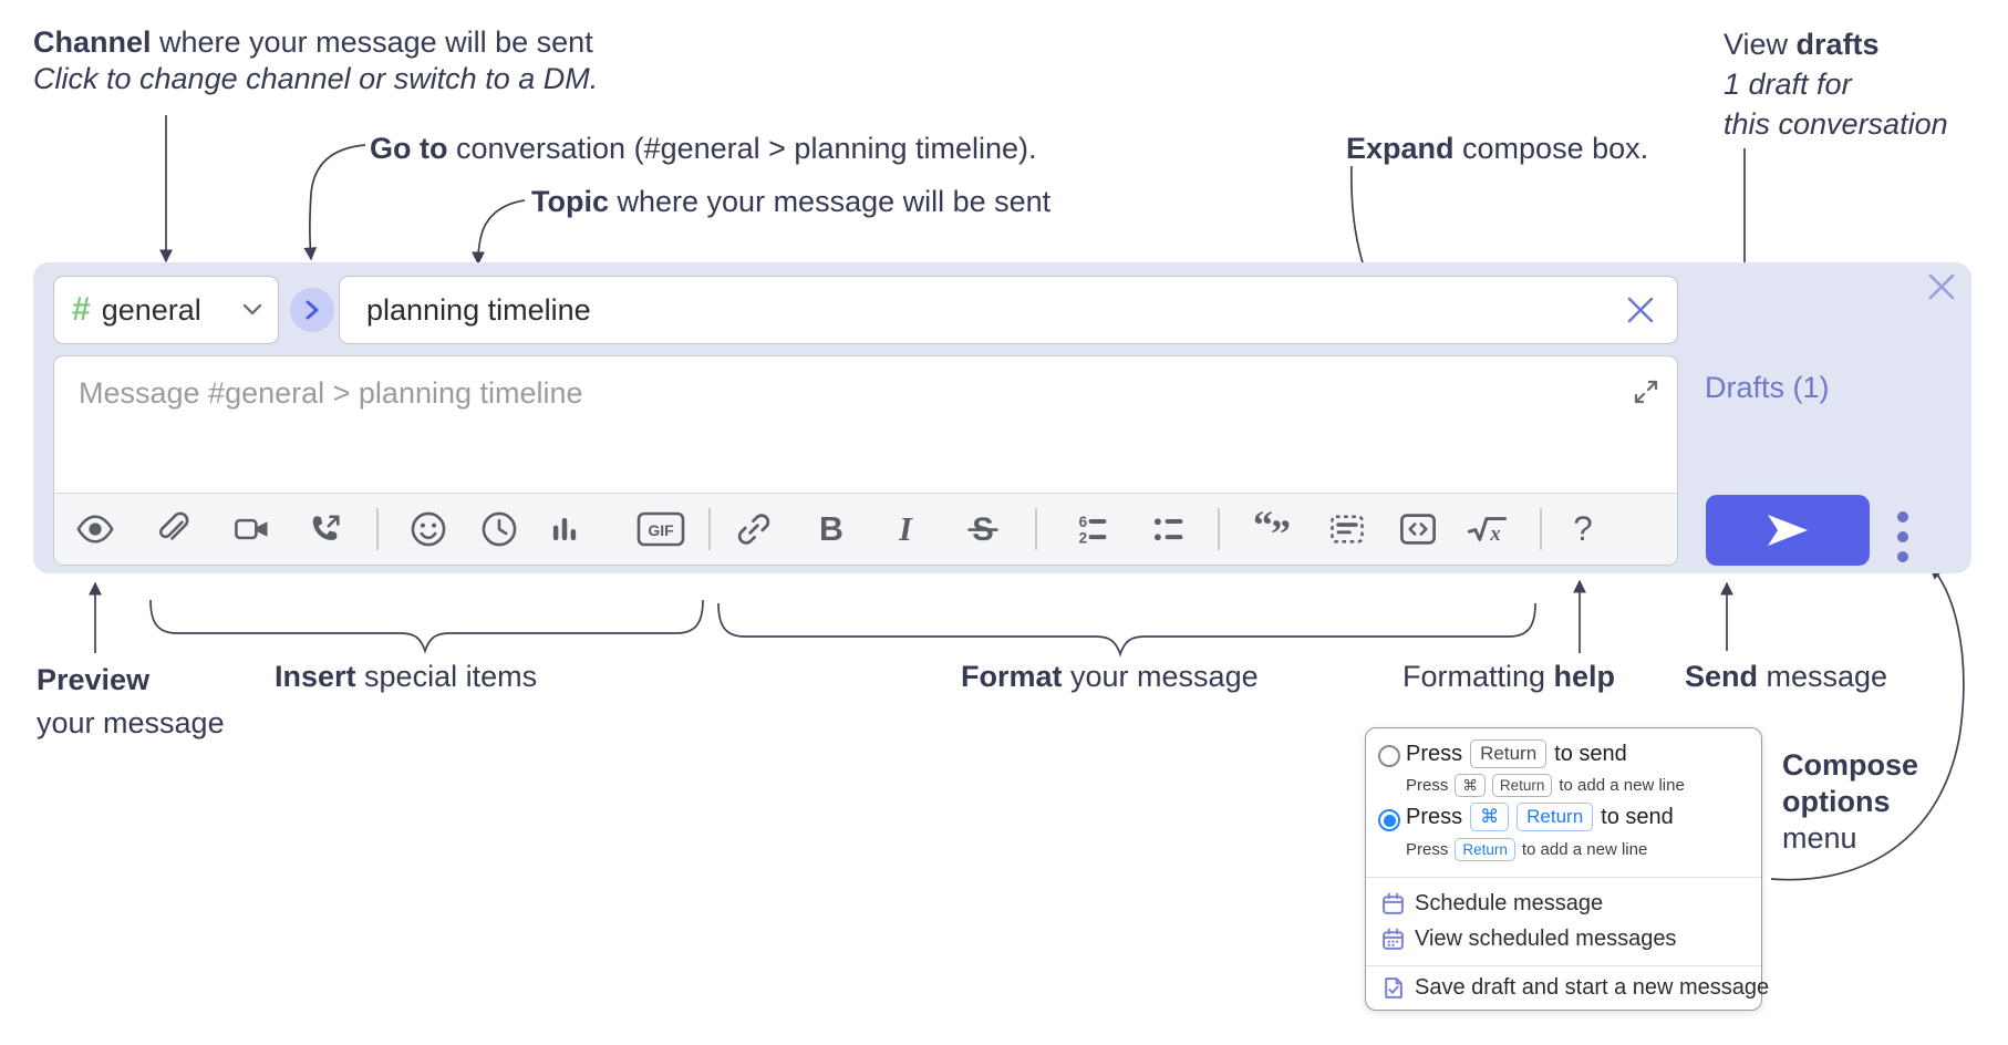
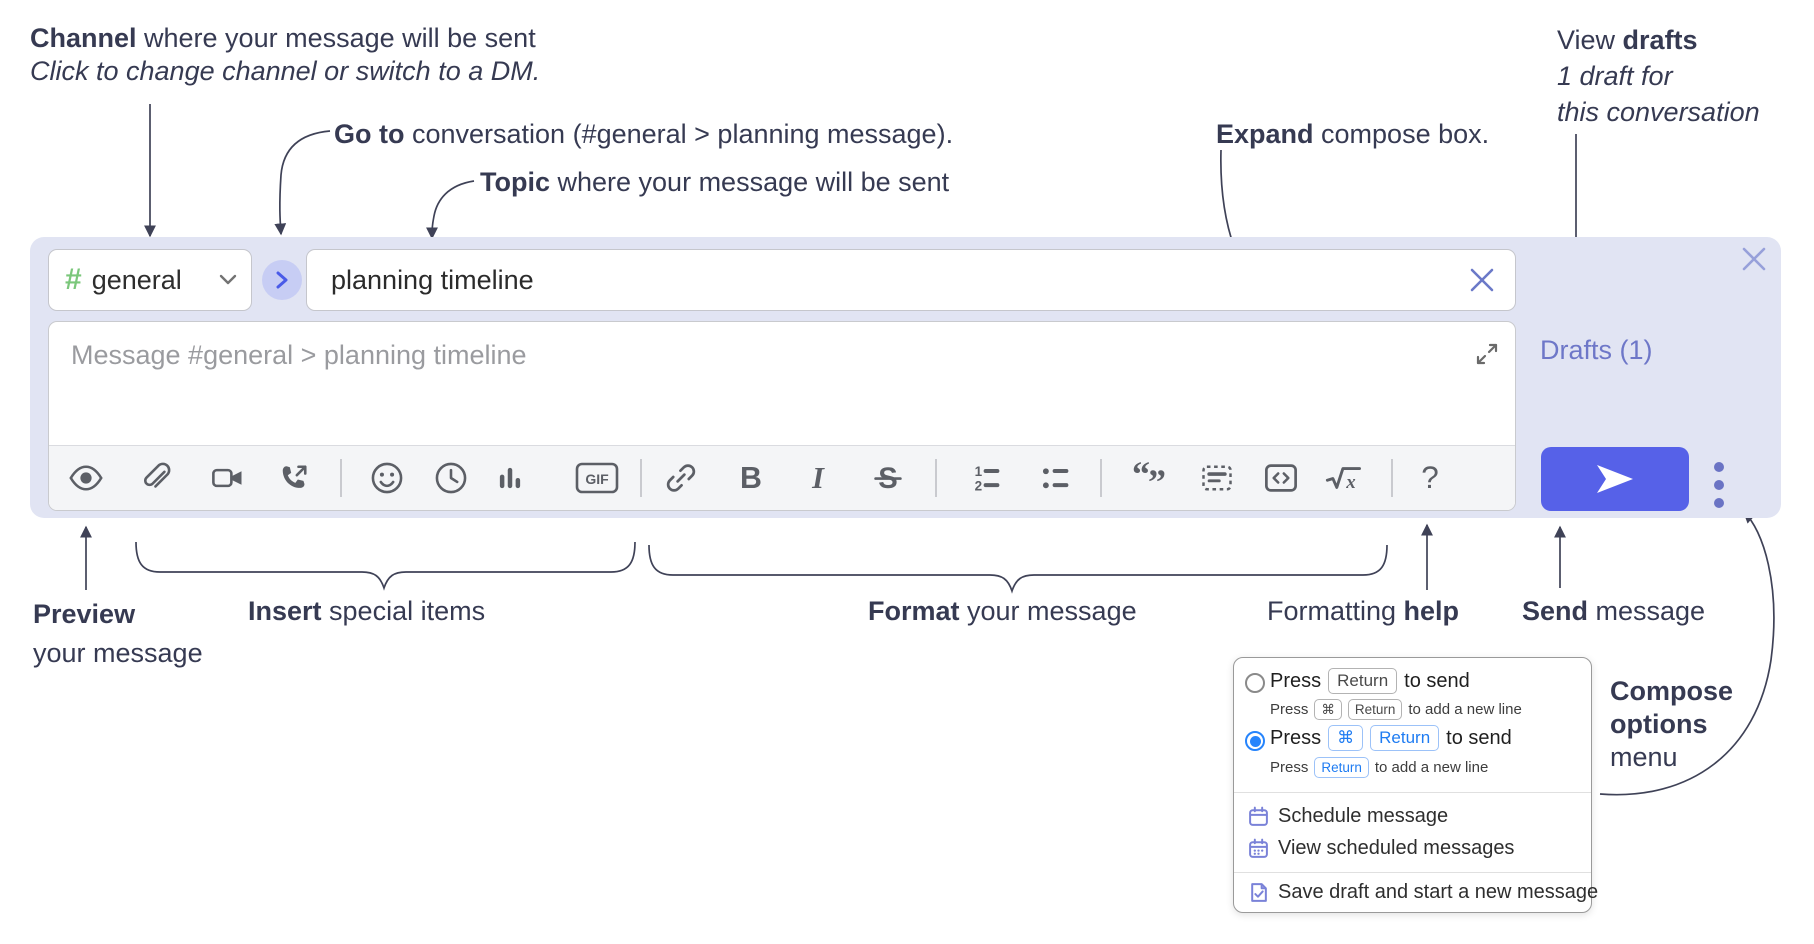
  Channel where your message will be sent
  Click to change channel or switch to a DM.
- Go to conversation (#general > planning timeline).
+ Go to conversation (#general > planning message).
  Topic where your message will be sent
  Expand compose box.
  View drafts
  1 draft for
  this conversation
  Preview
  your message
  Insert special items
  Format your message
  Formatting help
  Send message
  Compose
  options
  menu
  #
  general
  planning timeline
  Message #general > planning timeline
  GIF
  B
  I
- 6
+ 1
  2
  “
  ”
  x
  ?
  Drafts (1)
  Press
  Return
  to send
  Press
  ⌘
  Return
  to add a new line
  Press
  ⌘
  Return
  to send
  Press
  Return
  to add a new line
  Schedule message
  View scheduled messages
  Save draft and start a new message
